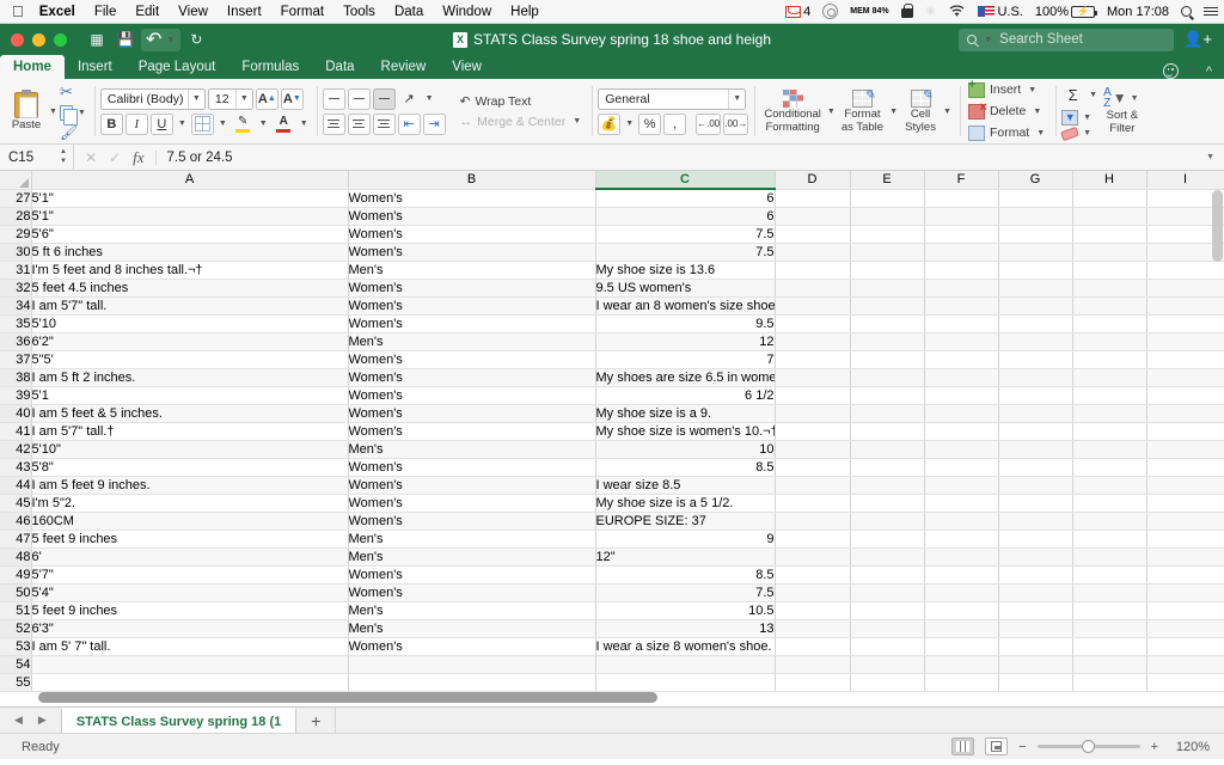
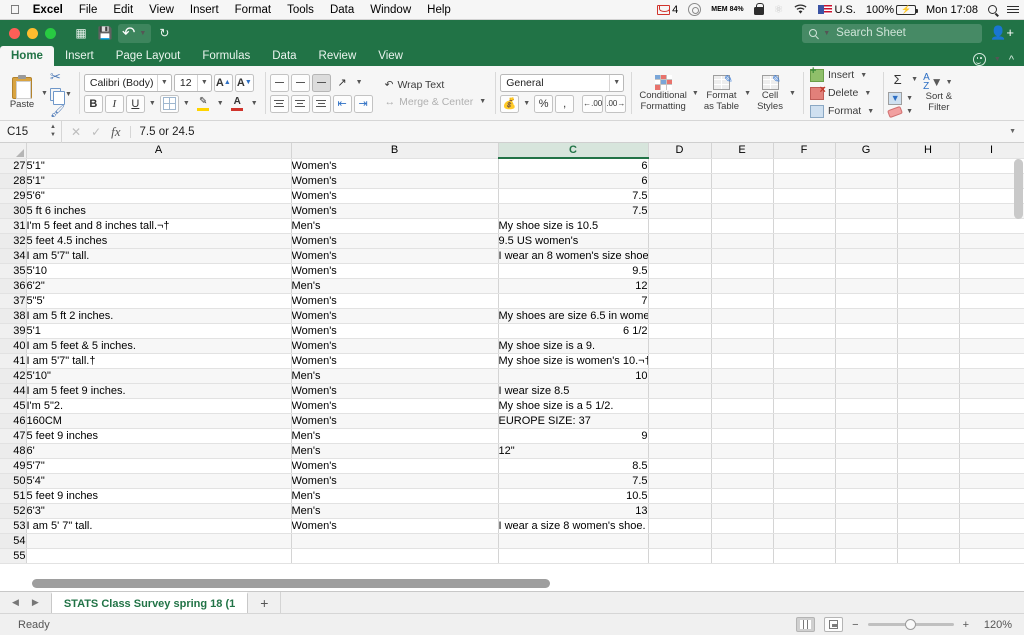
  
  Excel
  File
  Edit
  View
  Insert
  Format
  Tools
  Data
  Window
  Help
  4
  ⚛
  U.S.
  100%
  ⚡
  Mon 17:08
  ▦
  💾
  ↶
  ↻
- STATS Class Survey spring 18 shoe and heigh
  Search Sheet
  👤+
  Home
  Insert
  Page Layout
  Formulas
  Data
  Review
  View
  ^
  Paste
  ✂
  🖌
  Calibri (Body)
  12
  A
  A
  B
  I
  U
  ✎
  A
  ↗
  ⇤
  ⇥
  ↶
  Wrap Text
  ↔
  Merge & Center
  General
  💰
  %
  ,
  ←.00
  .00→
  Conditional
  Formatting
  Format
  as Table
  Cell
  Styles
  Insert
  Delete
  Format
  Σ
  ▼
  A
  Z
  ▼
  Sort &
  Filter
  C15
  ✕
  ✓
  fx
  7.5 or 24.5
  	A	B	C	D	E	F	G	H	I
  27	5'1"	Women's	6
  28	5'1"	Women's	6
  29	5'6"	Women's	7.5
  30	5 ft 6 inches	Women's	7.5
- 31	I'm 5 feet and 8 inches tall.¬†	Men's	My shoe size is 13.6
+ 31	I'm 5 feet and 8 inches tall.¬†	Men's	My shoe size is 10.5
  32	5 feet 4.5 inches	Women's	9.5 US women's
  34	I am 5'7" tall.	Women's	I wear an 8 women's size shoe
  35	5'10	Women's	9.5
  36	6'2"	Men's	12
  37	5"5'	Women's	7
  38	I am 5 ft 2 inches.	Women's	My shoes are size 6.5 in wome
  39	5'1	Women's	6 1/2
  40	I am 5 feet & 5 inches.	Women's	My shoe size is a 9.
  41	I am 5'7" tall.†	Women's	My shoe size is women's 10.¬†
  42	5'10"	Men's	10
- 43	5'8"	Women's	8.5
  44	I am 5 feet 9 inches.	Women's	I wear size 8.5
  45	I'm 5"2.	Women's	My shoe size is a 5 1/2.
  46	160CM	Women's	EUROPE SIZE: 37
  47	5 feet 9 inches	Men's	9
  48	6'	Men's	12"
  49	5'7"	Women's	8.5
  50	5'4"	Women's	7.5
  51	5 feet 9 inches	Men's	10.5
  52	6'3"	Men's	13
  53	I am 5' 7" tall.	Women's	I wear a size 8 women's shoe.
  54
  55
  ◀
  ▶
  STATS Class Survey spring 18 (1
  +
  Ready
  −
  +
  120%
